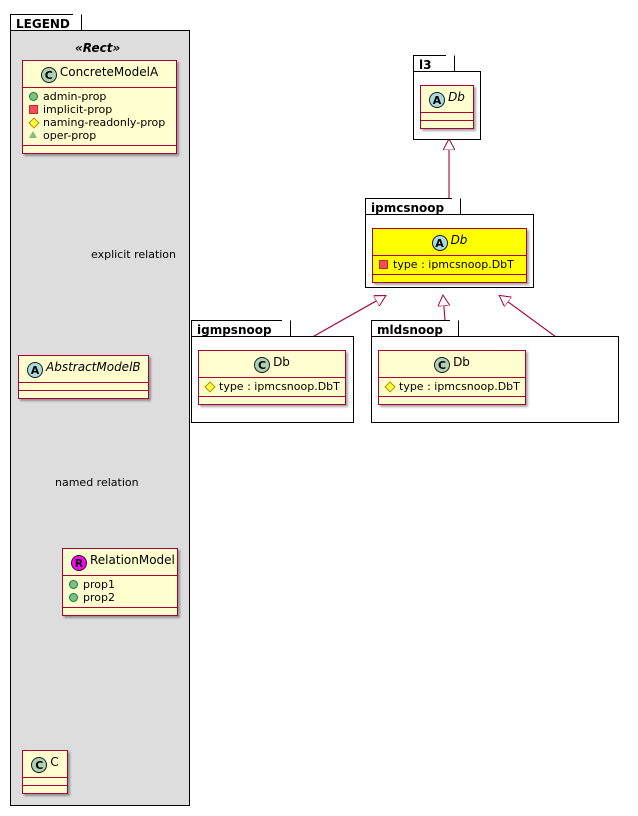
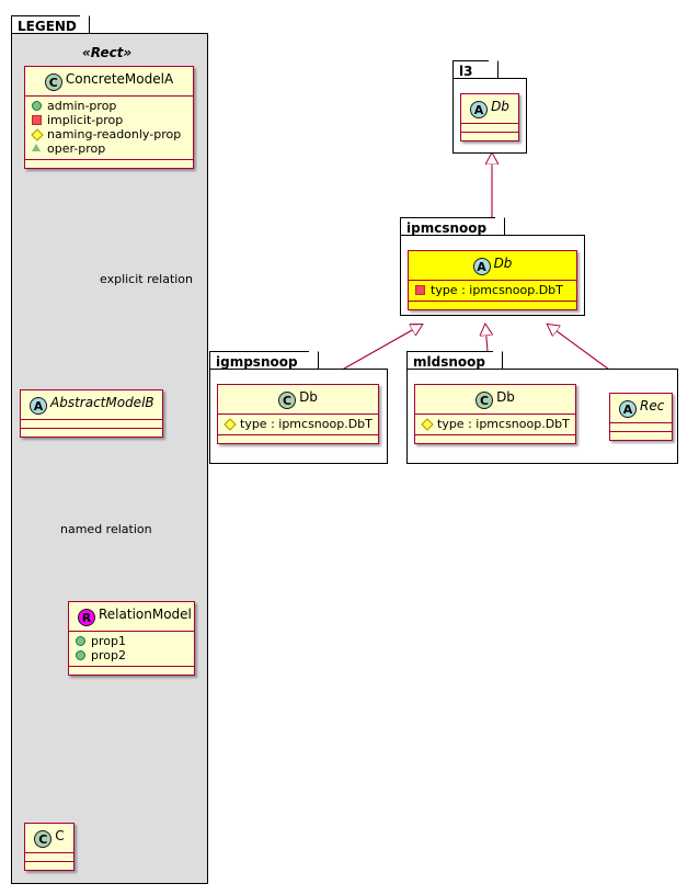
  LEGEND
  «Rect»
  C ConcreteModelA
  admin-prop
  implicit-prop
  naming-readonly-prop
  oper-prop
  explicit relation
  A AbstractModelB
  named relation
  R RelationModel
  prop1
  prop2
  C C
  l3
  A Db
  ipmcsnoop
  A Db
  type : ipmcsnoop.DbT
  igmpsnoop
  C Db
  type : ipmcsnoop.DbT
  mldsnoop
  C Db
  type : ipmcsnoop.DbT
+ A Rec
